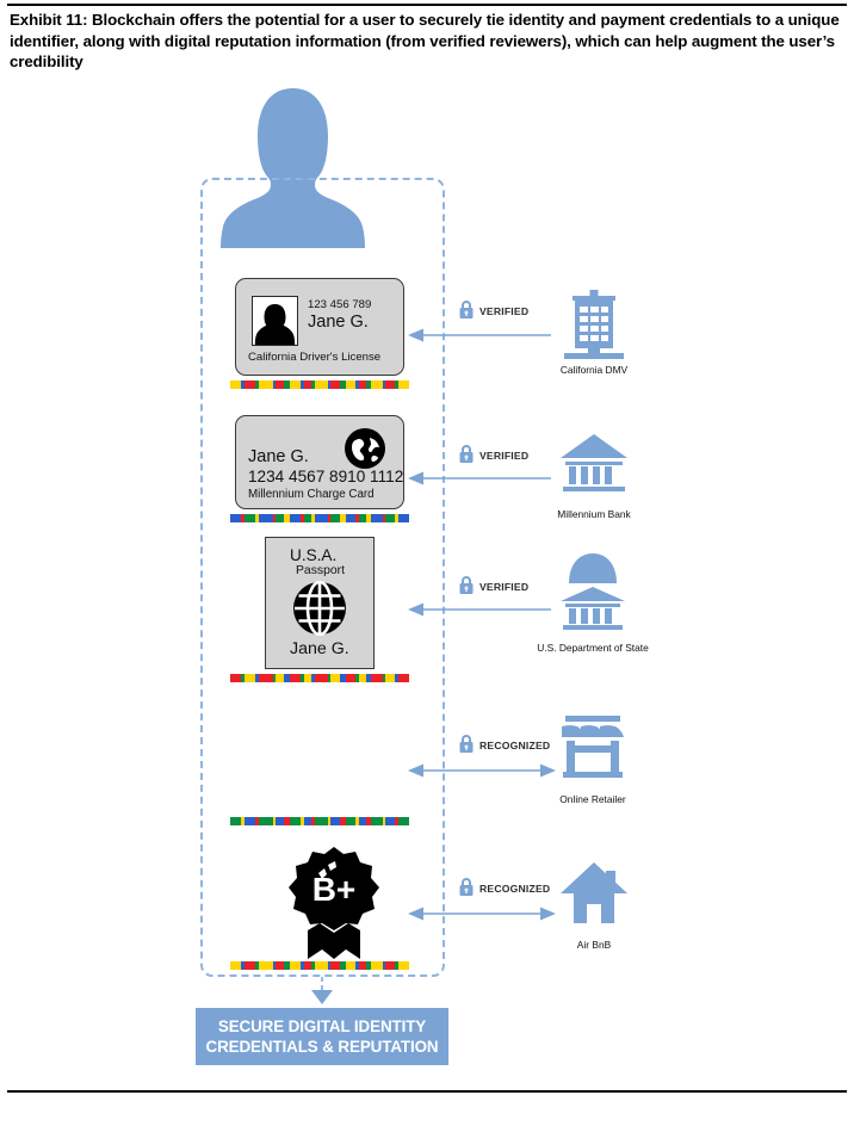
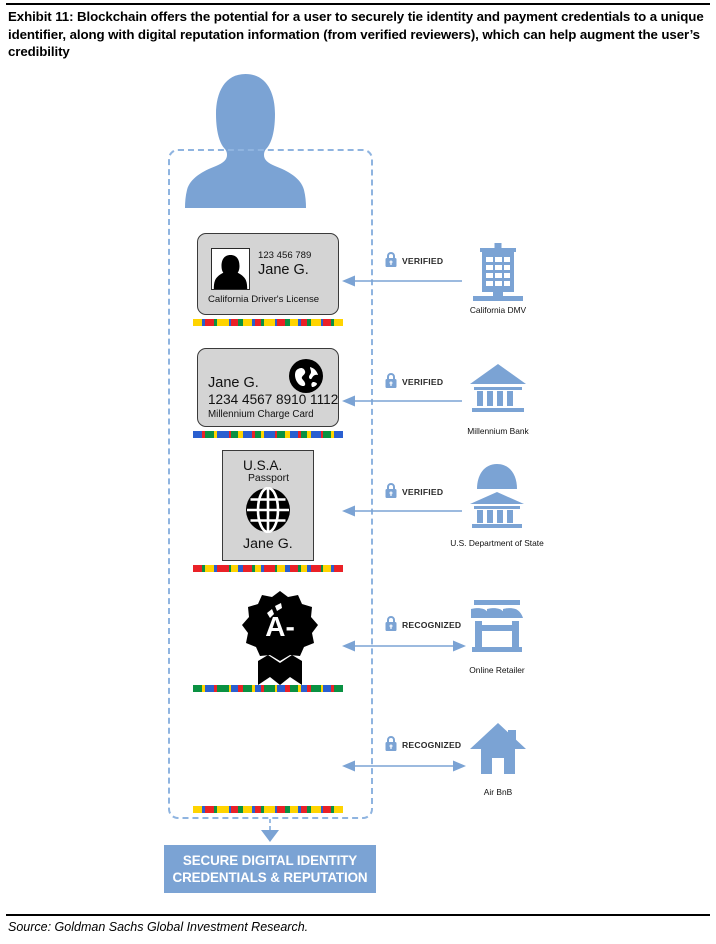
  Exhibit 11: Blockchain offers the potential for a user to securely tie identity and payment credentials to a unique identifier, along with digital reputation information (from verified reviewers), which can help augment the user’s credibility
  123 456 789
  Jane G.
  California Driver's License
  VERIFIED
  California DMV
  Jane G.
  1234 4567 8910 1112
  Millennium Charge Card
  VERIFIED
  Millennium Bank
  U.S.A.
  Passport
  Jane G.
  VERIFIED
  U.S. Department of State
+ A-
  RECOGNIZED
  Online Retailer
- B+
  RECOGNIZED
  Air BnB
  SECURE DIGITAL IDENTITY
  CREDENTIALS & REPUTATION
+ Source: Goldman Sachs Global Investment Research.
